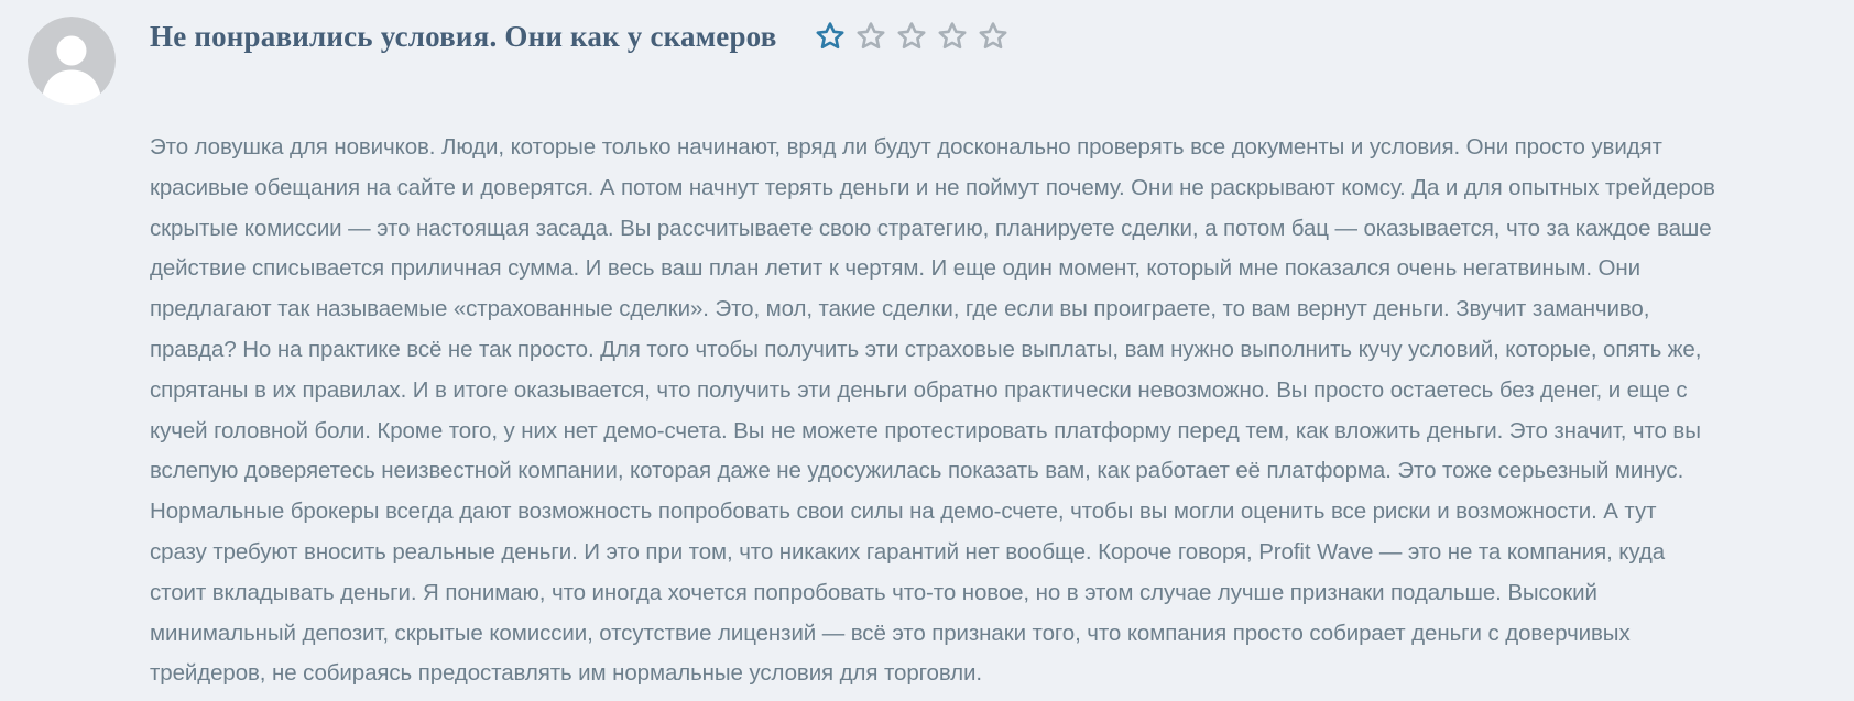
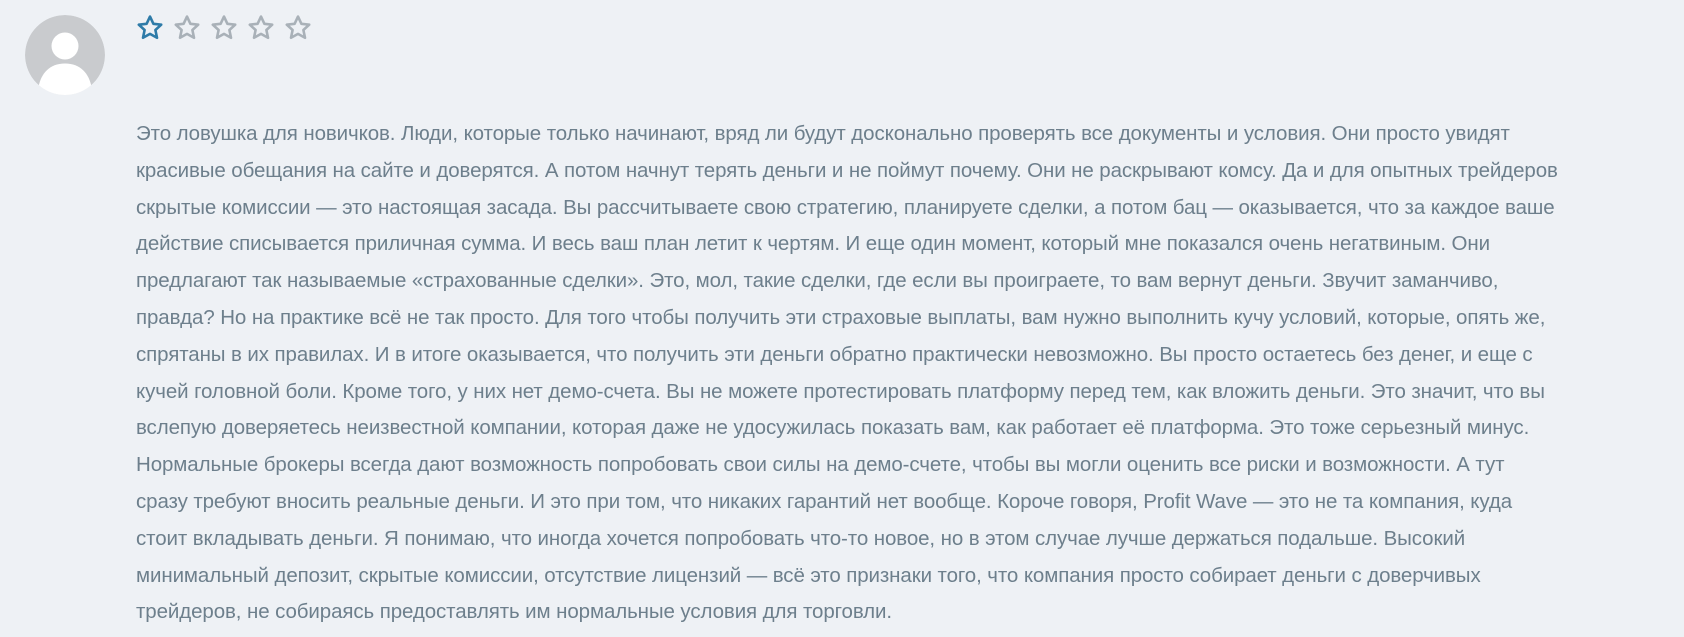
- Не понравились условия. Они как у скамеров
- Это ловушка для новичков. Люди, которые только начинают, вряд ли будут досконально проверять все документы и условия. Они просто увидят красивые обещания на сайте и доверятся. А потом начнут терять деньги и не поймут почему. Они не раскрывают комсу. Да и для опытных трейдеров скрытые комиссии — это настоящая засада. Вы рассчитываете свою стратегию, планируете сделки, а потом бац — оказывается, что за каждое ваше действие списывается приличная сумма. И весь ваш план летит к чертям. И еще один момент, который мне показался очень негатвиным. Они предлагают так называемые «страхованные сделки». Это, мол, такие сделки, где если вы проиграете, то вам вернут деньги. Звучит заманчиво, правда? Но на практике всё не так просто. Для того чтобы получить эти страховые выплаты, вам нужно выполнить кучу условий, которые, опять же, спрятаны в их правилах. И в итоге оказывается, что получить эти деньги обратно практически невозможно. Вы просто остаетесь без денег, и еще с кучей головной боли. Кроме того, у них нет демо-счета. Вы не можете протестировать платформу перед тем, как вложить деньги. Это значит, что вы вслепую доверяетесь неизвестной компании, которая даже не удосужилась показать вам, как работает её платформа. Это тоже серьезный минус. Нормальные брокеры всегда дают возможность попробовать свои силы на демо-счете, чтобы вы могли оценить все риски и возможности. А тут сразу требуют вносить реальные деньги. И это при том, что никаких гарантий нет вообще. Короче говоря, Profit Wave — это не та компания, куда стоит вкладывать деньги. Я понимаю, что иногда хочется попробовать что-то новое, но в этом случае лучше признаки подальше. Высокий минимальный депозит, скрытые комиссии, отсутствие лицензий — всё это признаки того, что компания просто собирает деньги с доверчивых трейдеров, не собираясь предоставлять им нормальные условия для торговли.
+ Это ловушка для новичков. Люди, которые только начинают, вряд ли будут досконально проверять все документы и условия. Они просто увидят красивые обещания на сайте и доверятся. А потом начнут терять деньги и не поймут почему. Они не раскрывают комсу. Да и для опытных трейдеров скрытые комиссии — это настоящая засада. Вы рассчитываете свою стратегию, планируете сделки, а потом бац — оказывается, что за каждое ваше действие списывается приличная сумма. И весь ваш план летит к чертям. И еще один момент, который мне показался очень негатвиным. Они предлагают так называемые «страхованные сделки». Это, мол, такие сделки, где если вы проиграете, то вам вернут деньги. Звучит заманчиво, правда? Но на практике всё не так просто. Для того чтобы получить эти страховые выплаты, вам нужно выполнить кучу условий, которые, опять же, спрятаны в их правилах. И в итоге оказывается, что получить эти деньги обратно практически невозможно. Вы просто остаетесь без денег, и еще с кучей головной боли. Кроме того, у них нет демо-счета. Вы не можете протестировать платформу перед тем, как вложить деньги. Это значит, что вы вслепую доверяетесь неизвестной компании, которая даже не удосужилась показать вам, как работает её платформа. Это тоже серьезный минус. Нормальные брокеры всегда дают возможность попробовать свои силы на демо-счете, чтобы вы могли оценить все риски и возможности. А тут сразу требуют вносить реальные деньги. И это при том, что никаких гарантий нет вообще. Короче говоря, Profit Wave — это не та компания, куда стоит вкладывать деньги. Я понимаю, что иногда хочется попробовать что-то новое, но в этом случае лучше держаться подальше. Высокий минимальный депозит, скрытые комиссии, отсутствие лицензий — всё это признаки того, что компания просто собирает деньги с доверчивых трейдеров, не собираясь предоставлять им нормальные условия для торговли.
